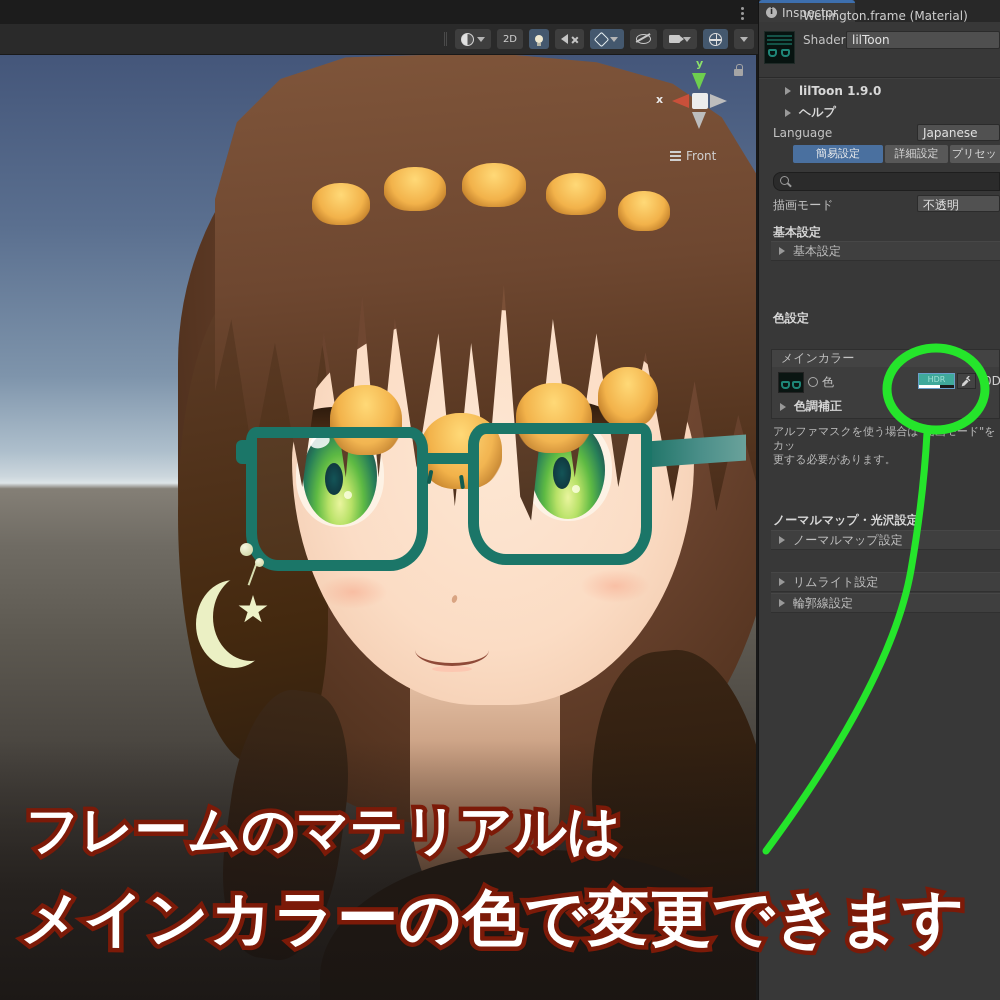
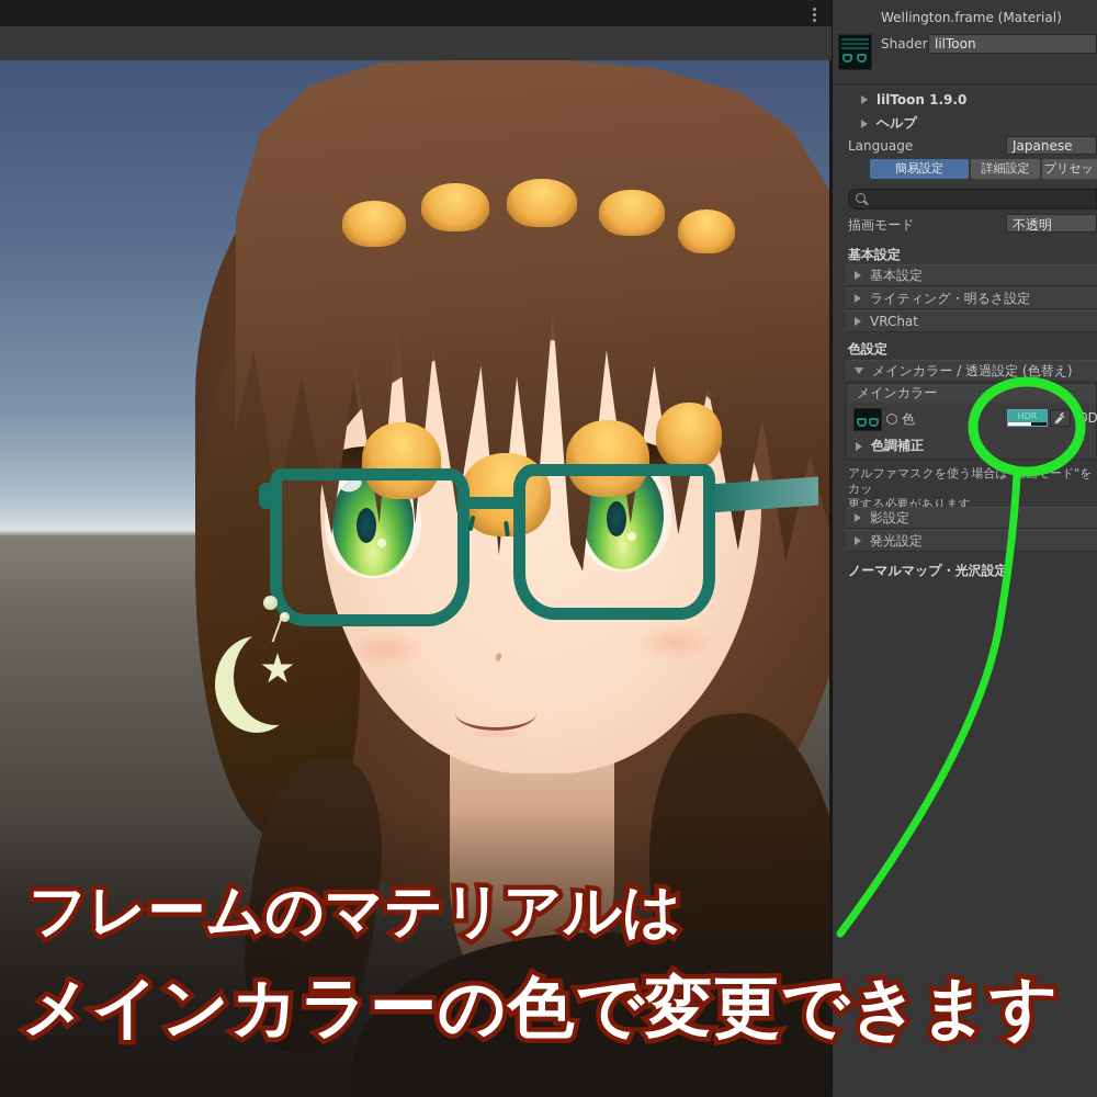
- 2D
- y
- x
- Front
- Inspector
  Wellington.frame (Material)
  Shader
  lilToon
  lilToon 1.9.0
  ヘルプ
  Language
  Japanese
  簡易設定
  詳細設定
  プリセッ
  描画モード
  不透明
  基本設定
  基本設定
+ ライティング・明るさ設定
+ VRChat
  色設定
+ メインカラー / 透過設定 (色替え)
  メインカラー
  色
  HDR
  色調補正
  アルファマスクを使う場合はード"をカッ
  更する必要があります。
+ 影設定
+ 発光設定
  ノーマルマップ・光沢設定
- ノーマルマップ設定
- リムライト設定
- 輪郭線設定
  フレームのマテリアルは
  メインカラーの色で変更できます
